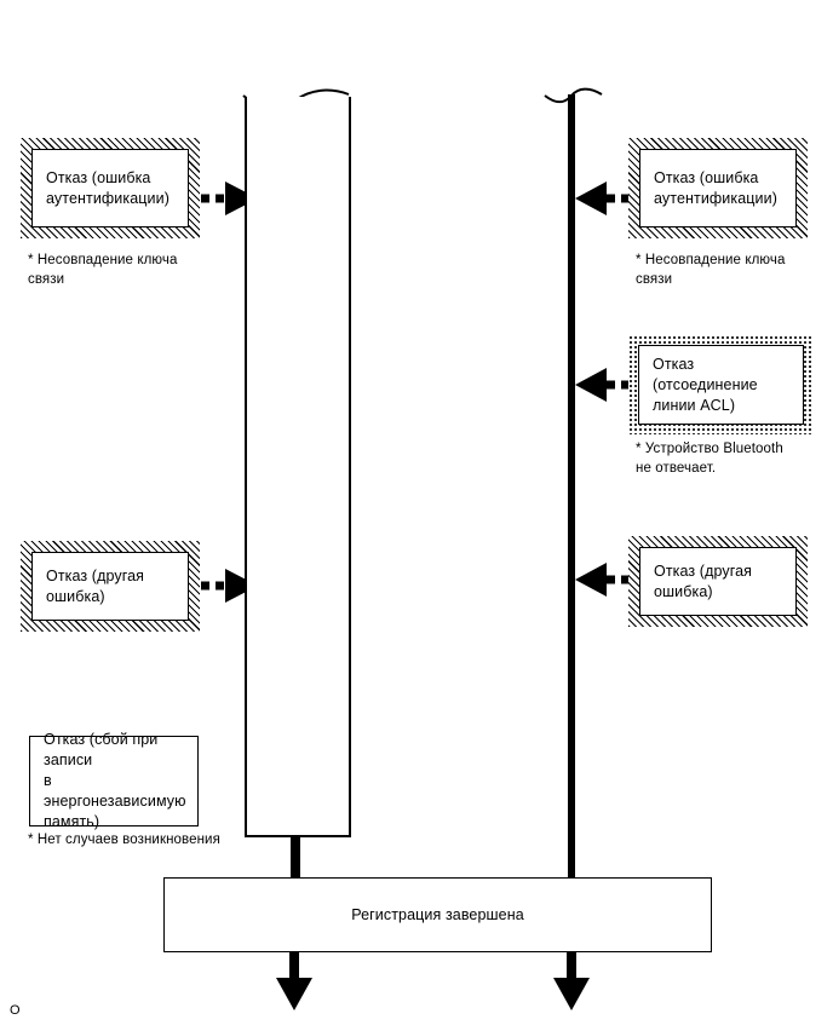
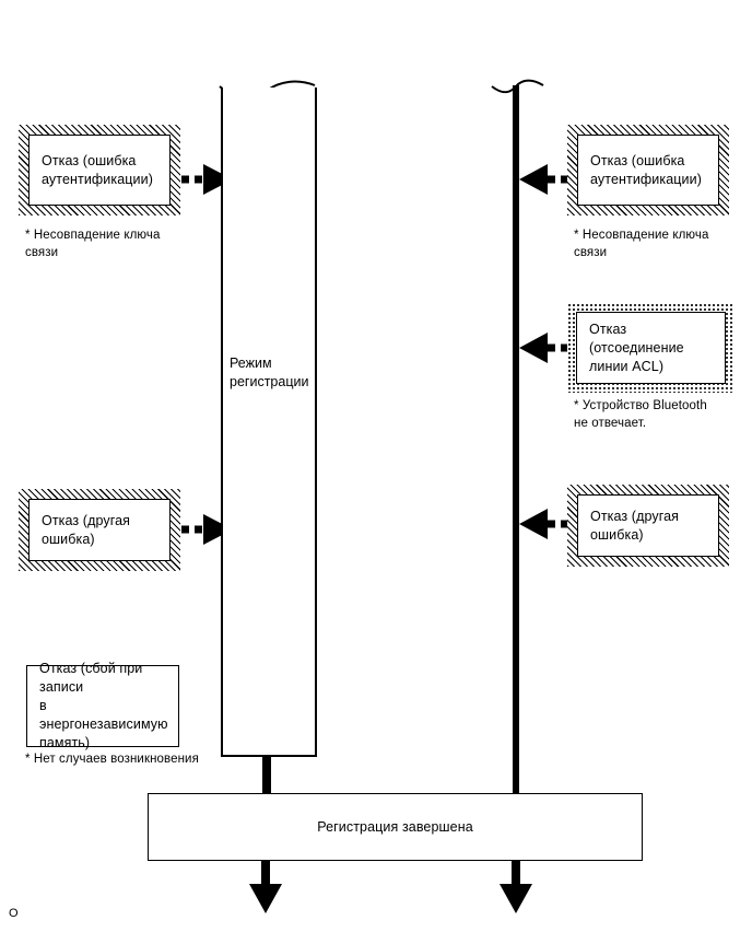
+ Режим
+ регистрации
  Отказ (ошибка
  аутентификации)
  * Несовпадение ключа
  связи
  Отказ (другая ошибка)
  Отказ (сбой при записи
  в энергонезависимую
  память)
  * Нет случаев возникновения
  Отказ (ошибка
  аутентификации)
  * Несовпадение ключа
  связи
  Отказ (отсоединение
  линии ACL)
  * Устройство Bluetooth
  не отвечает.
  Отказ (другая ошибка)
  Регистрация завершена
  O
